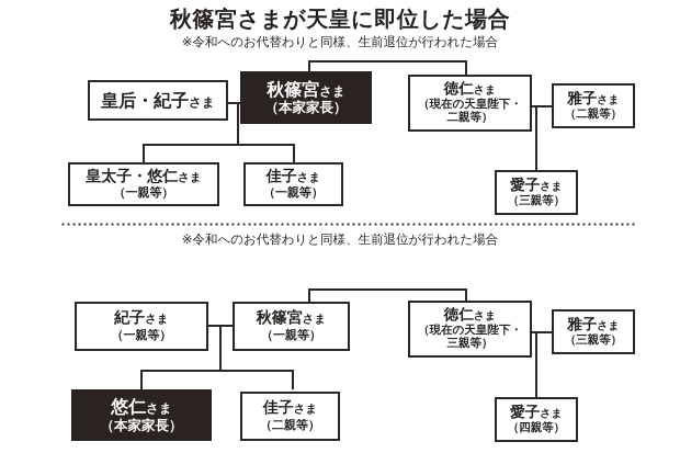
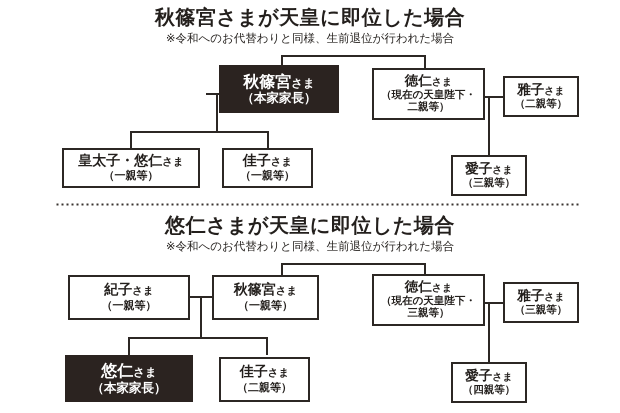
  秋篠宮さまが天皇に即位した場合
  ※令和へのお代替わりと同様、生前退位が行われた場合
- 皇后・紀子さま
  秋篠宮さま
  （本家家長）
  皇太子・悠仁さま
  （一親等）
  佳子さま
  （一親等）
  徳仁さま
  （現在の天皇陛下・
  二親等）
  雅子さま
  （二親等）
  愛子さま
  （三親等）
+ 悠仁さまが天皇に即位した場合
  ※令和へのお代替わりと同様、生前退位が行われた場合
  紀子さま
  （一親等）
  秋篠宮さま
  （一親等）
  悠仁さま
  （本家家長）
  佳子さま
  （二親等）
  徳仁さま
  （現在の天皇陛下・
  三親等）
  雅子さま
  （三親等）
  愛子さま
  （四親等）
